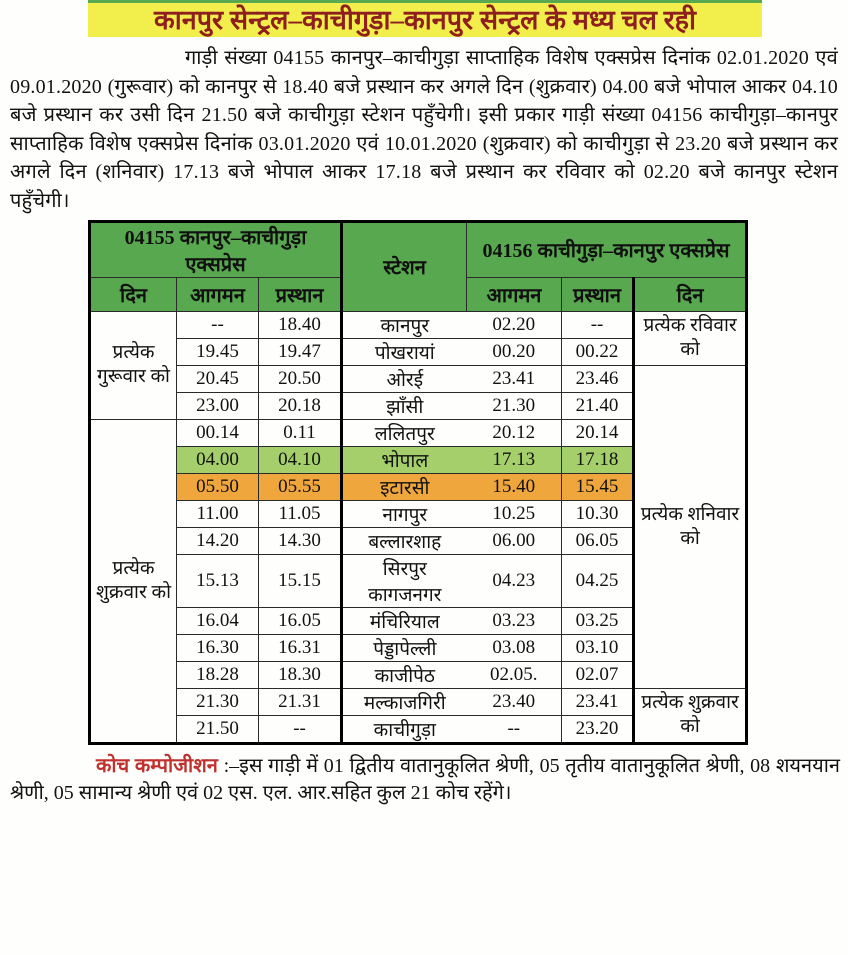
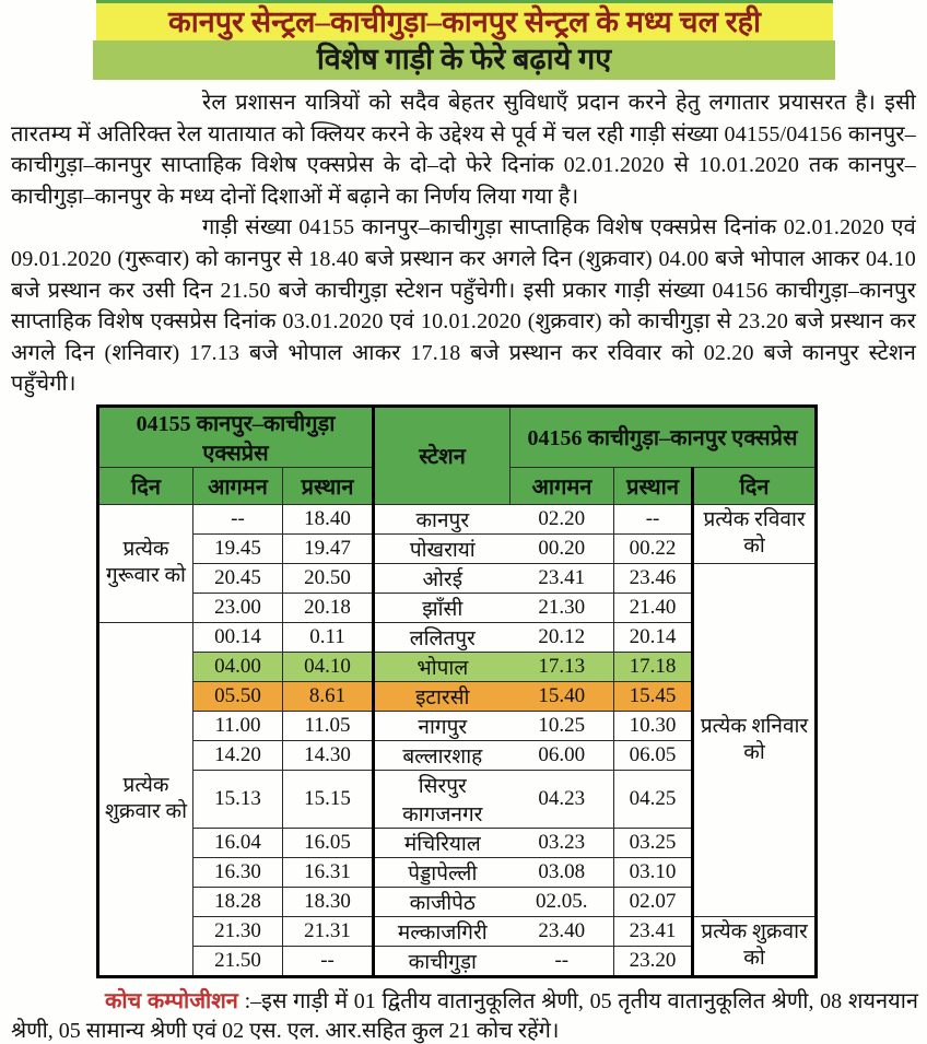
  कानपुर सेन्ट्रल–काचीगुड़ा–कानपुर सेन्ट्रल के मध्य चल रही
+ विशेष गाड़ी के फेरे बढ़ाये गए
+ रेल प्रशासन यात्रियों को सदैव बेहतर सुविधाएँ प्रदान करने हेतु लगातार प्रयासरत है। इसी तारतम्य में अतिरिक्त रेल यातायात को क्लियर करने के उद्देश्य से पूर्व में चल रही गाड़ी संख्या 04155/04156 कानपुर–काचीगुड़ा–कानपुर साप्ताहिक विशेष एक्सप्रेस के दो–दो फेरे दिनांक 02.01.2020 से 10.01.2020 तक कानपुर–काचीगुड़ा–कानपुर के मध्य दोनों दिशाओं में बढ़ाने का निर्णय लिया गया है।
  गाड़ी संख्या 04155 कानपुर–काचीगुड़ा साप्ताहिक विशेष एक्सप्रेस दिनांक 02.01.2020 एवं 09.01.2020 (गुरूवार) को कानपुर से 18.40 बजे प्रस्थान कर अगले दिन (शुक्रवार) 04.00 बजे भोपाल आकर 04.10 बजे प्रस्थान कर उसी दिन 21.50 बजे काचीगुड़ा स्टेशन पहुँचेगी। इसी प्रकार गाड़ी संख्या 04156 काचीगुड़ा–कानपुर साप्ताहिक विशेष एक्सप्रेस दिनांक 03.01.2020 एवं 10.01.2020 (शुक्रवार) को काचीगुड़ा से 23.20 बजे प्रस्थान कर अगले दिन (शनिवार) 17.13 बजे भोपाल आकर 17.18 बजे प्रस्थान कर रविवार को 02.20 बजे कानपुर स्टेशन पहुँचेगी।
  04155 कानपुर–काचीगुड़ा एक्सप्रेस	स्टेशन	04156 काचीगुड़ा–कानपुर एक्सप्रेस
  दिन	आगमन	प्रस्थान	आगमन	प्रस्थान	दिन
  प्रत्येक गुरूवार को	--	18.40	कानपुर	02.20	--	प्रत्येक रविवार को
  19.45	19.47	पोखरायां	00.20	00.22
  20.45	20.50	ओरई	23.41	23.46	प्रत्येक शनिवार को
  23.00	20.18	झाँसी	21.30	21.40
  प्रत्येक शुक्रवार को	00.14	0.11	ललितपुर	20.12	20.14
  04.00	04.10	भोपाल	17.13	17.18
- 05.50	05.55	इटारसी	15.40	15.45
+ 05.50	8.61	इटारसी	15.40	15.45
  11.00	11.05	नागपुर	10.25	10.30
  14.20	14.30	बल्लारशाह	06.00	06.05
  15.13	15.15	सिरपुर कागजनगर	04.23	04.25
  16.04	16.05	मंचिरियाल	03.23	03.25
  16.30	16.31	पेड्डापेल्ली	03.08	03.10
  18.28	18.30	काजीपेठ	02.05.	02.07
  21.30	21.31	मल्काजगिरी	23.40	23.41	प्रत्येक शुक्रवार को
  21.50	--	काचीगुड़ा	--	23.20
  कोच कम्पोजीशन :–इस गाड़ी में 01 द्वितीय वातानुकूलित श्रेणी, 05 तृतीय वातानुकूलित श्रेणी, 08 शयनयान श्रेणी, 05 सामान्य श्रेणी एवं 02 एस. एल. आर.सहित कुल 21 कोच रहेंगे।
